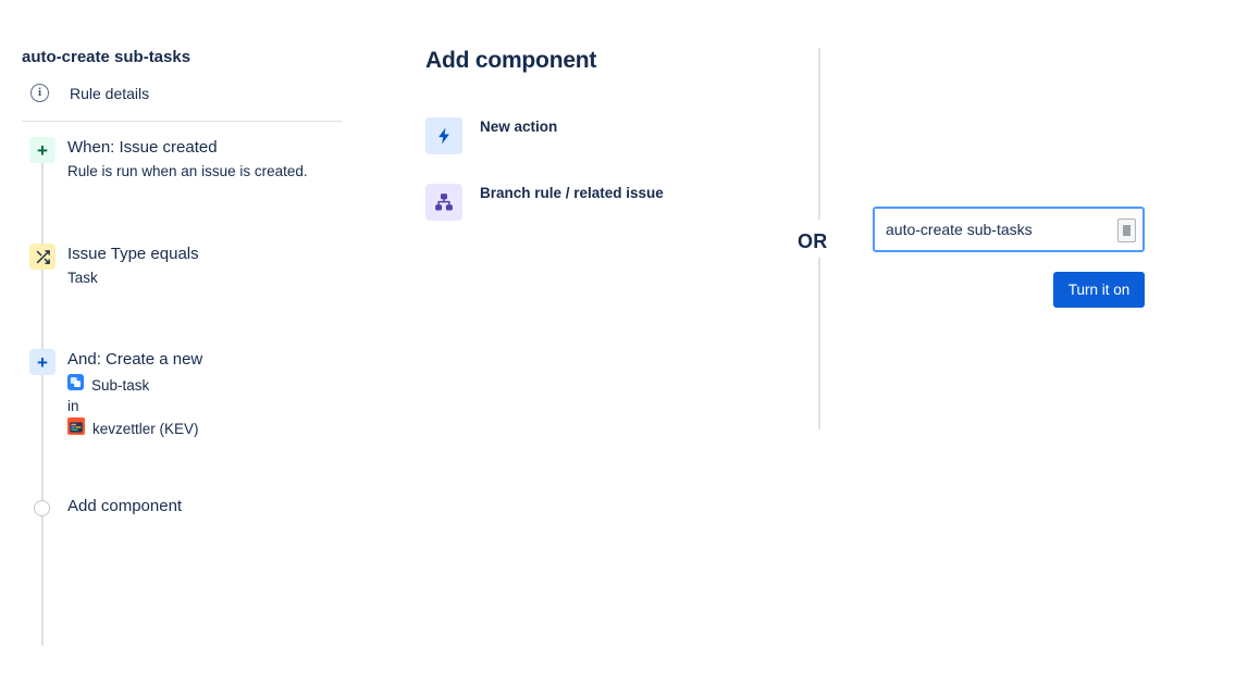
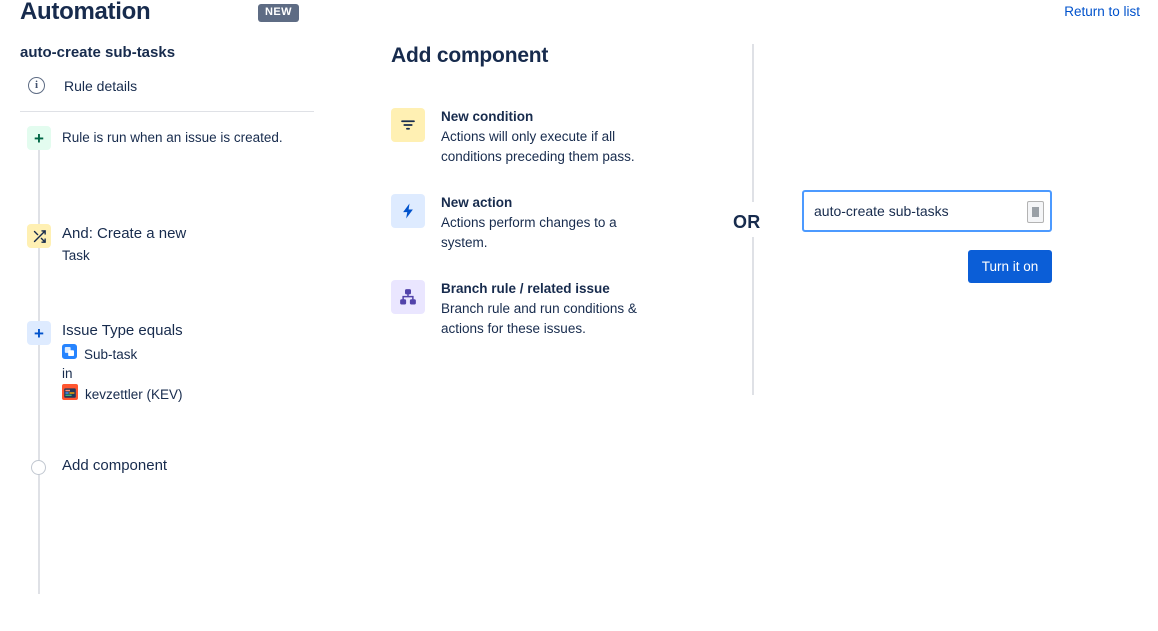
+ Automation
+ NEW
+ Return to list
  auto-create sub-tasks
  i
  Rule details
  +
- When: Issue created
  Rule is run when an issue is created.
- Issue Type equals
+ And: Create a new
  Task
  +
- And: Create a new
+ Issue Type equals
  Sub-task
  in
  kevzettler (KEV)
  Add component
  Add component
+ New condition
+ Actions will only execute if all conditions preceding them pass.
  New action
+ Actions perform changes to a system.
  Branch rule / related issue
+ Branch rule and run conditions & actions for these issues.
  OR
  auto-create sub-tasks
  Turn it on
